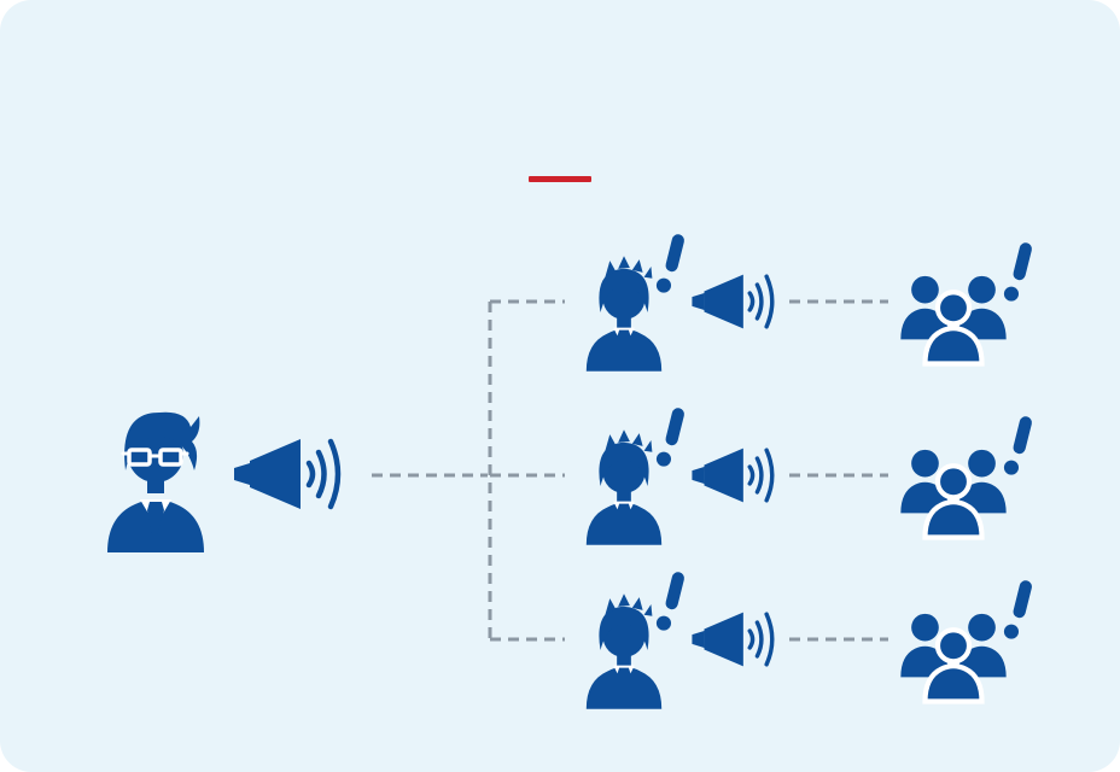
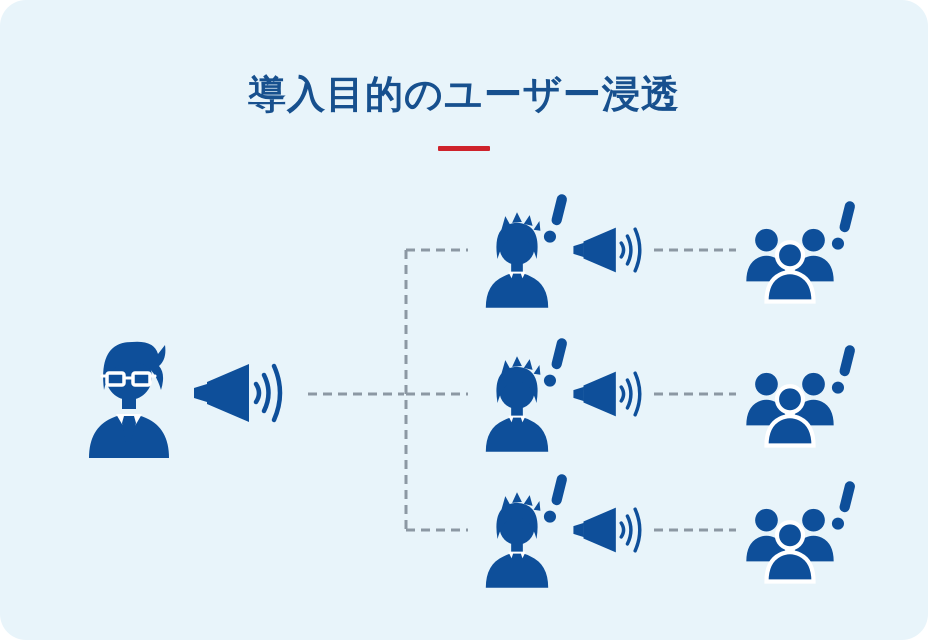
+ 導入目的のユーザー浸透
